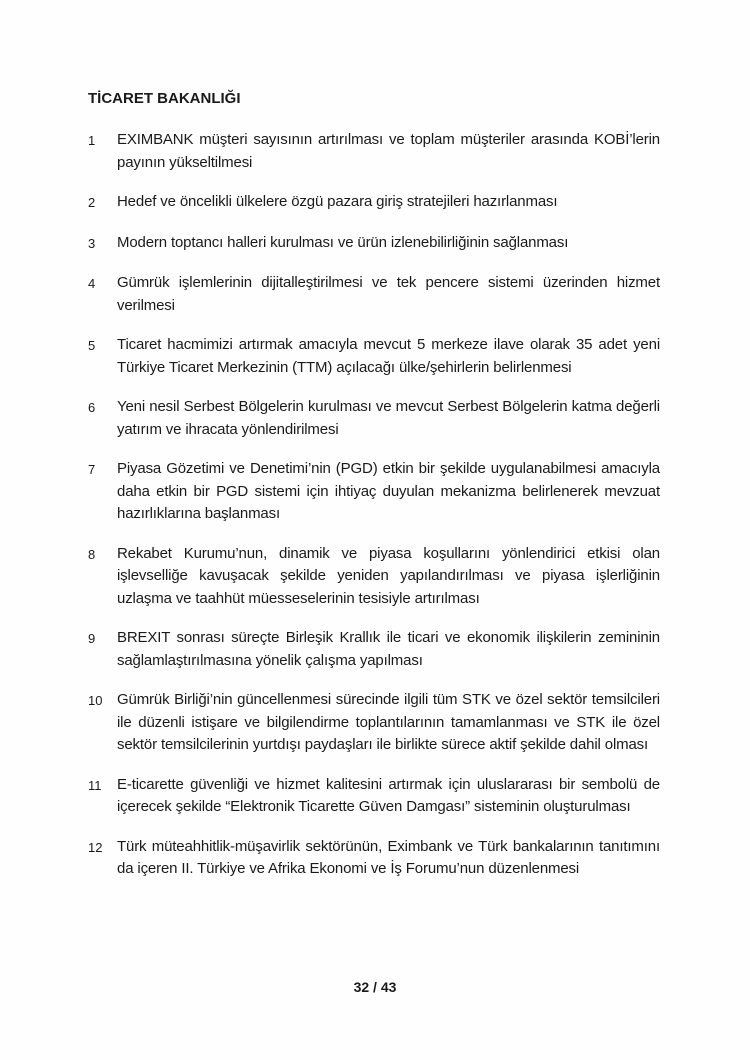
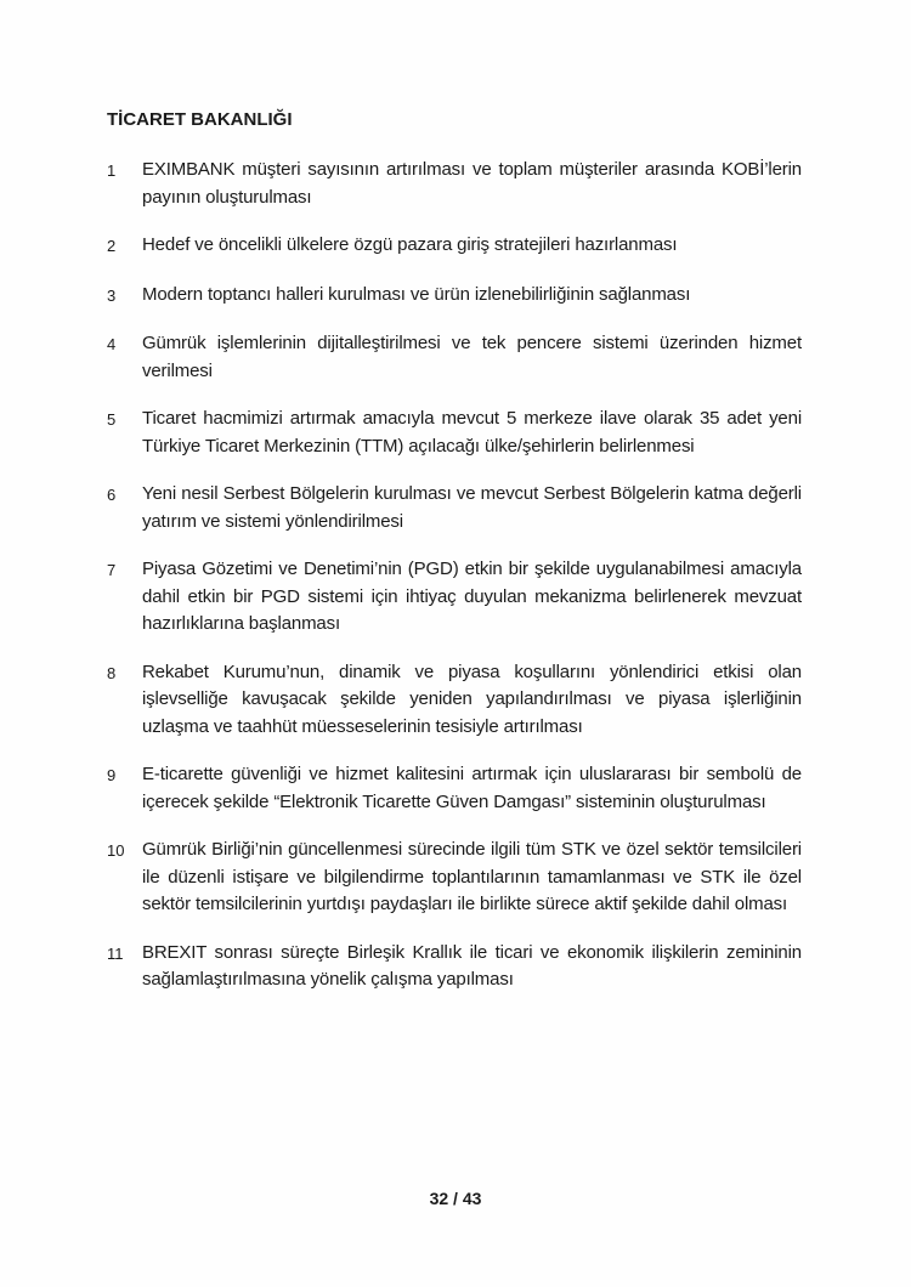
  TİCARET BAKANLIĞI
  1
- EXIMBANK müşteri sayısının artırılması ve toplam müşteriler arasında KOBİ’lerin payının yükseltilmesi
+ EXIMBANK müşteri sayısının artırılması ve toplam müşteriler arasında KOBİ’lerin payının oluşturulması
  2
  Hedef ve öncelikli ülkelere özgü pazara giriş stratejileri hazırlanması
  3
  Modern toptancı halleri kurulması ve ürün izlenebilirliğinin sağlanması
  4
  Gümrük işlemlerinin dijitalleştirilmesi ve tek pencere sistemi üzerinden hizmet verilmesi
  5
  Ticaret hacmimizi artırmak amacıyla mevcut 5 merkeze ilave olarak 35 adet yeni Türkiye Ticaret Merkezinin (TTM) açılacağı ülke/şehirlerin belirlenmesi
  6
- Yeni nesil Serbest Bölgelerin kurulması ve mevcut Serbest Bölgelerin katma değerli yatırım ve ihracata yönlendirilmesi
+ Yeni nesil Serbest Bölgelerin kurulması ve mevcut Serbest Bölgelerin katma değerli yatırım ve sistemi yönlendirilmesi
  7
- Piyasa Gözetimi ve Denetimi’nin (PGD) etkin bir şekilde uygulanabilmesi amacıyla daha etkin bir PGD sistemi için ihtiyaç duyulan mekanizma belirlenerek mevzuat hazırlıklarına başlanması
+ Piyasa Gözetimi ve Denetimi’nin (PGD) etkin bir şekilde uygulanabilmesi amacıyla dahil etkin bir PGD sistemi için ihtiyaç duyulan mekanizma belirlenerek mevzuat hazırlıklarına başlanması
  8
  Rekabet Kurumu’nun, dinamik ve piyasa koşullarını yönlendirici etkisi olan işlevselliğe kavuşacak şekilde yeniden yapılandırılması ve piyasa işlerliğinin uzlaşma ve taahhüt müesseselerinin tesisiyle artırılması
  9
- BREXIT sonrası süreçte Birleşik Krallık ile ticari ve ekonomik ilişkilerin zemininin sağlamlaştırılmasına yönelik çalışma yapılması
+ E-ticarette güvenliği ve hizmet kalitesini artırmak için uluslararası bir sembolü de içerecek şekilde “Elektronik Ticarette Güven Damgası” sisteminin oluşturulması
  10
  Gümrük Birliği’nin güncellenmesi sürecinde ilgili tüm STK ve özel sektör temsilcileri ile düzenli istişare ve bilgilendirme toplantılarının tamamlanması ve STK ile özel sektör temsilcilerinin yurtdışı paydaşları ile birlikte sürece aktif şekilde dahil olması
  11
- E-ticarette güvenliği ve hizmet kalitesini artırmak için uluslararası bir sembolü de içerecek şekilde “Elektronik Ticarette Güven Damgası” sisteminin oluşturulması
+ BREXIT sonrası süreçte Birleşik Krallık ile ticari ve ekonomik ilişkilerin zemininin sağlamlaştırılmasına yönelik çalışma yapılması
- 12
- Türk müteahhitlik-müşavirlik sektörünün, Eximbank ve Türk bankalarının tanıtımını da içeren II. Türkiye ve Afrika Ekonomi ve İş Forumu’nun düzenlenmesi
  32 / 43
